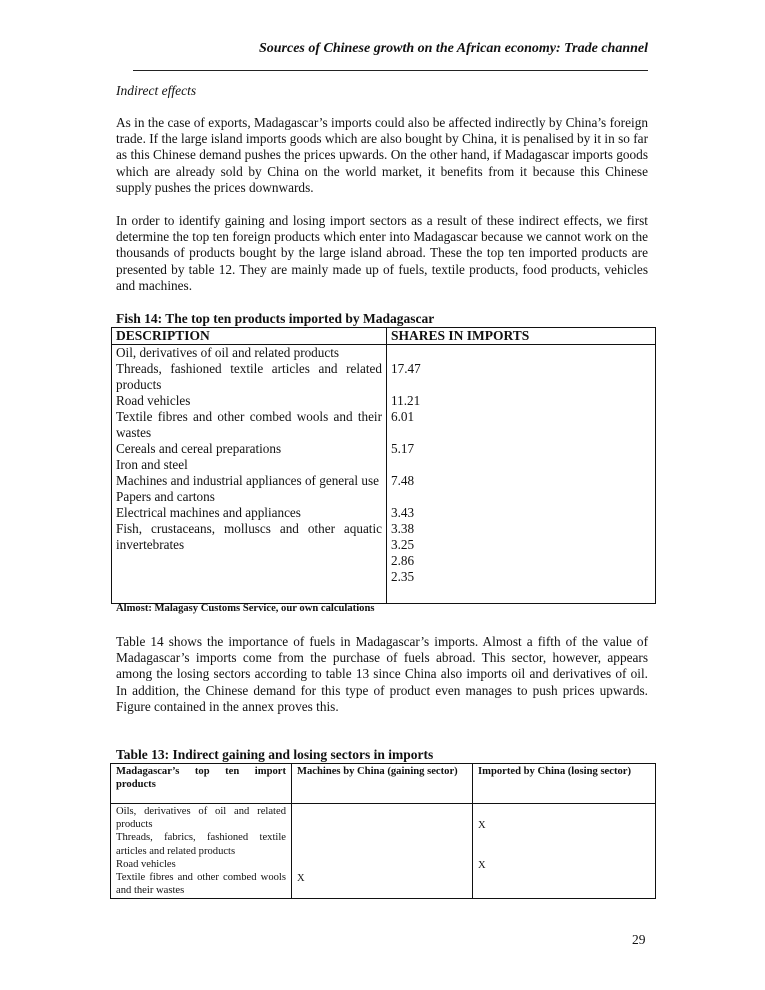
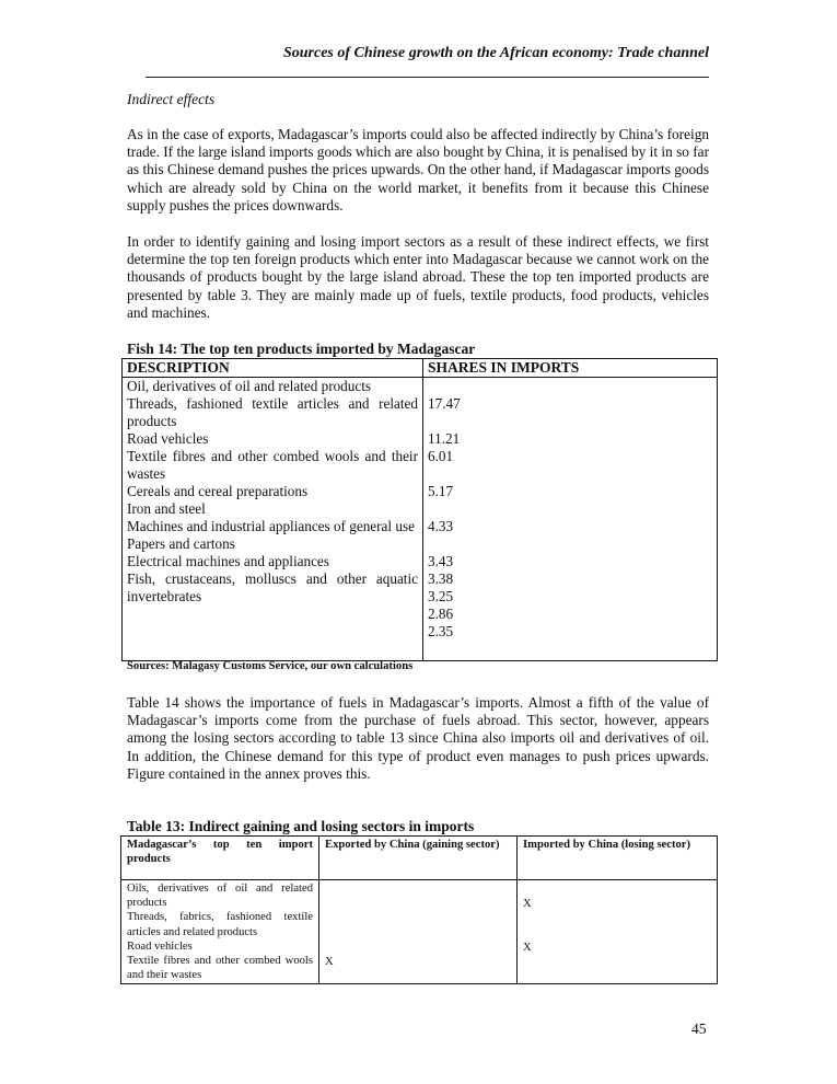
  Sources of Chinese growth on the African economy: Trade channel
  Indirect effects
  As in the case of exports, Madagascar’s imports could also be affected indirectly by China’s foreign trade. If the large island imports goods which are also bought by China, it is penalised by it in so far as this Chinese demand pushes the prices upwards. On the other hand, if Madagascar imports goods which are already sold by China on the world market, it benefits from it because this Chinese supply pushes the prices downwards.
- In order to identify gaining and losing import sectors as a result of these indirect effects, we first determine the top ten foreign products which enter into Madagascar because we cannot work on the thousands of products bought by the large island abroad. These the top ten imported products are presented by table 12. They are mainly made up of fuels, textile products, food products, vehicles and machines.
+ In order to identify gaining and losing import sectors as a result of these indirect effects, we first determine the top ten foreign products which enter into Madagascar because we cannot work on the thousands of products bought by the large island abroad. These the top ten imported products are presented by table 3. They are mainly made up of fuels, textile products, food products, vehicles and machines.
  Fish 14: The top ten products imported by Madagascar
  DESCRIPTION	SHARES IN IMPORTS
- Oil, derivatives of oil and related products Threads, fashioned textile articles and related products Road vehicles Textile fibres and other combed wools and their wastes Cereals and cereal preparations Iron and steel Machines and industrial appliances of general use Papers and cartons Electrical machines and appliances Fish, crustaceans, molluscs and other aquatic invertebrates	17.47 11.21 6.01 5.17 7.48 3.43 3.38 3.25 2.86 2.35
+ Oil, derivatives of oil and related products Threads, fashioned textile articles and related products Road vehicles Textile fibres and other combed wools and their wastes Cereals and cereal preparations Iron and steel Machines and industrial appliances of general use Papers and cartons Electrical machines and appliances Fish, crustaceans, molluscs and other aquatic invertebrates	17.47 11.21 6.01 5.17 4.33 3.43 3.38 3.25 2.86 2.35
- Almost: Malagasy Customs Service, our own calculations
+ Sources: Malagasy Customs Service, our own calculations
  Table 14 shows the importance of fuels in Madagascar’s imports. Almost a fifth of the value of Madagascar’s imports come from the purchase of fuels abroad. This sector, however, appears among the losing sectors according to table 13 since China also imports oil and derivatives of oil. In addition, the Chinese demand for this type of product even manages to push prices upwards. Figure contained in the annex proves this.
  Table 13: Indirect gaining and losing sectors in imports
- Madagascar’s top ten import products	Machines by China (gaining sector)	Imported by China (losing sector)
+ Madagascar’s top ten import products	Exported by China (gaining sector)	Imported by China (losing sector)
  Oils, derivatives of oil and related products Threads, fabrics, fashioned textile articles and related products Road vehicles Textile fibres and other combed wools and their wastes	X	X X
- 29
+ 45
